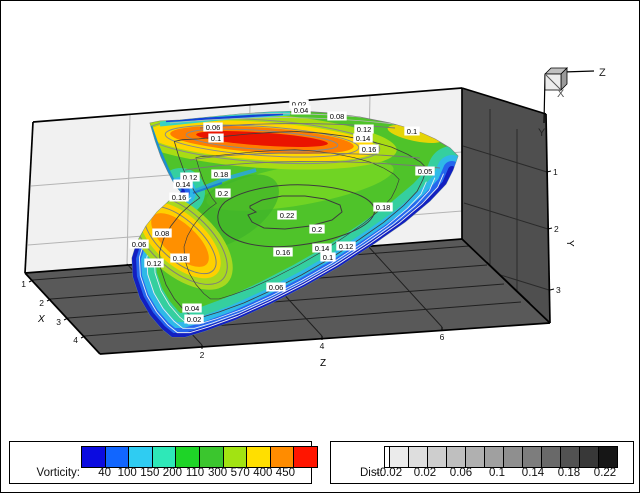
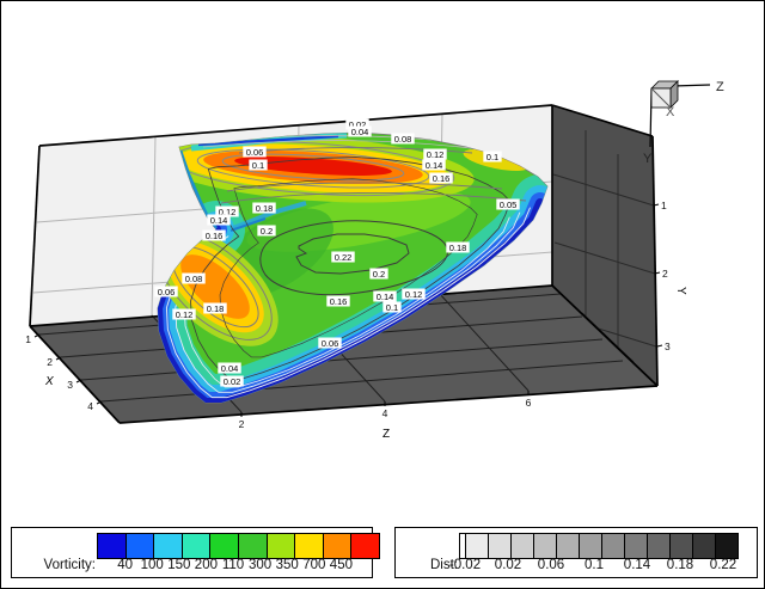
  1
  2
  3
  4
  2
  4
  6
  1
  2
  3
  X
  Z
  Z
  Y
  X
  0.06
  0.1
  0.02
  0.04
  0.08
  0.1
  0.12
  0.14
  0.16
  0.05
  0.18
  0.18
  0.2
  0.12
  0.14
  0.16
  0.22
  0.2
  0.16
  0.14
  0.12
  0.1
  0.06
  0.04
  0.02
  0.08
  0.06
  0.12
  0.18
  Vorticity:
  40
  100
  150
  200
  110
  300
- 570
+ 350
- 400
+ 700
  450
  Dist:
  -0.02
  0.02
  0.06
  0.1
  0.14
  0.18
  0.22
